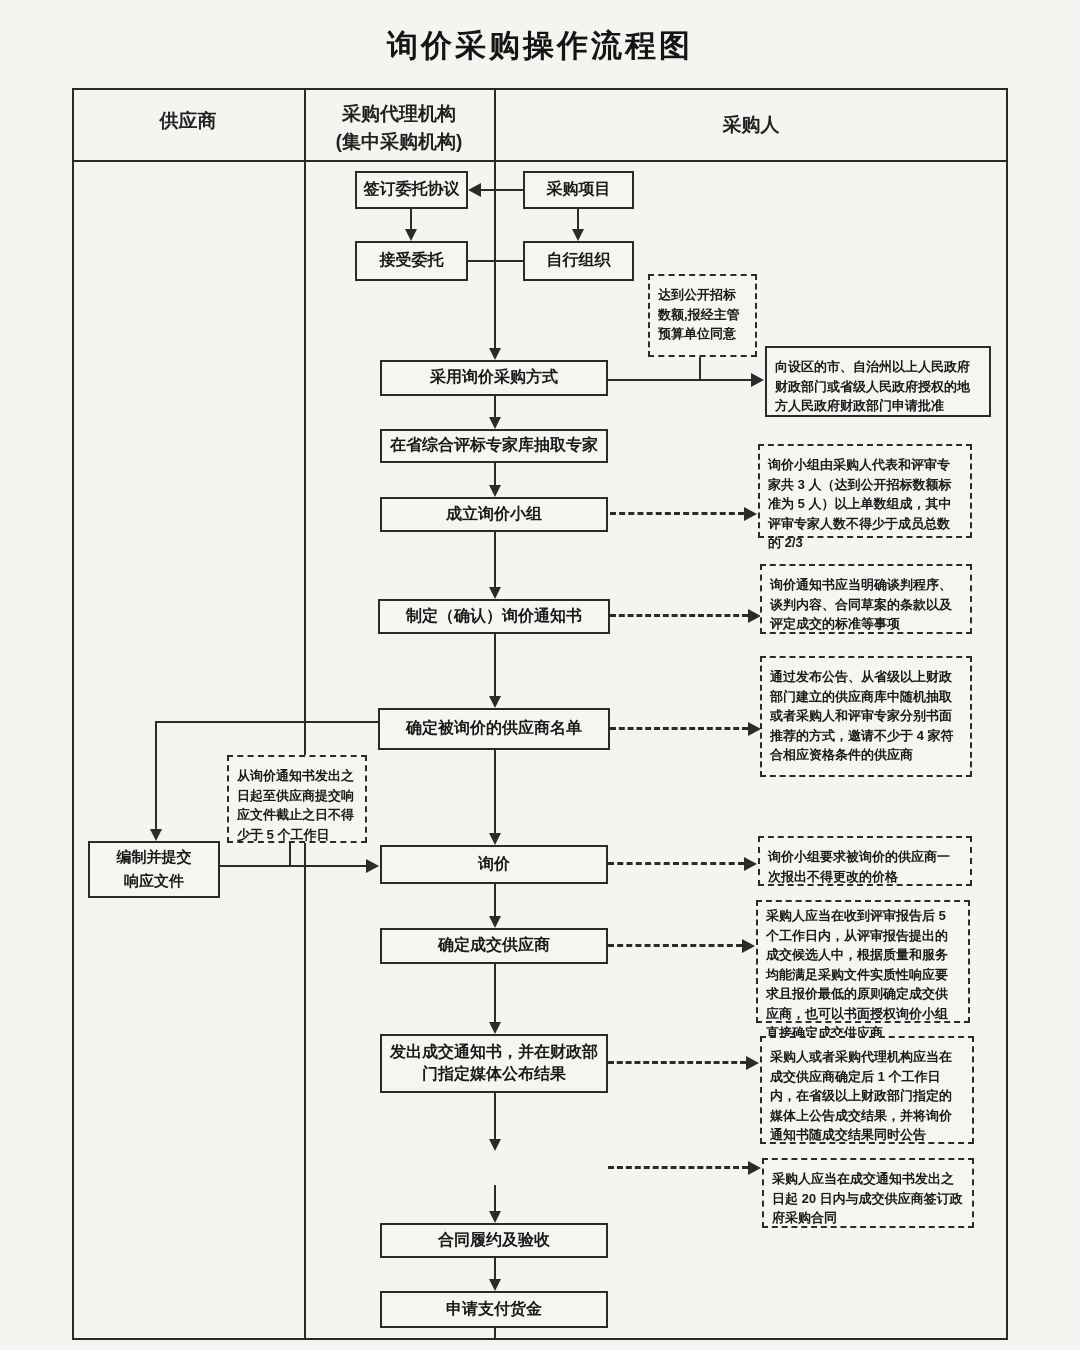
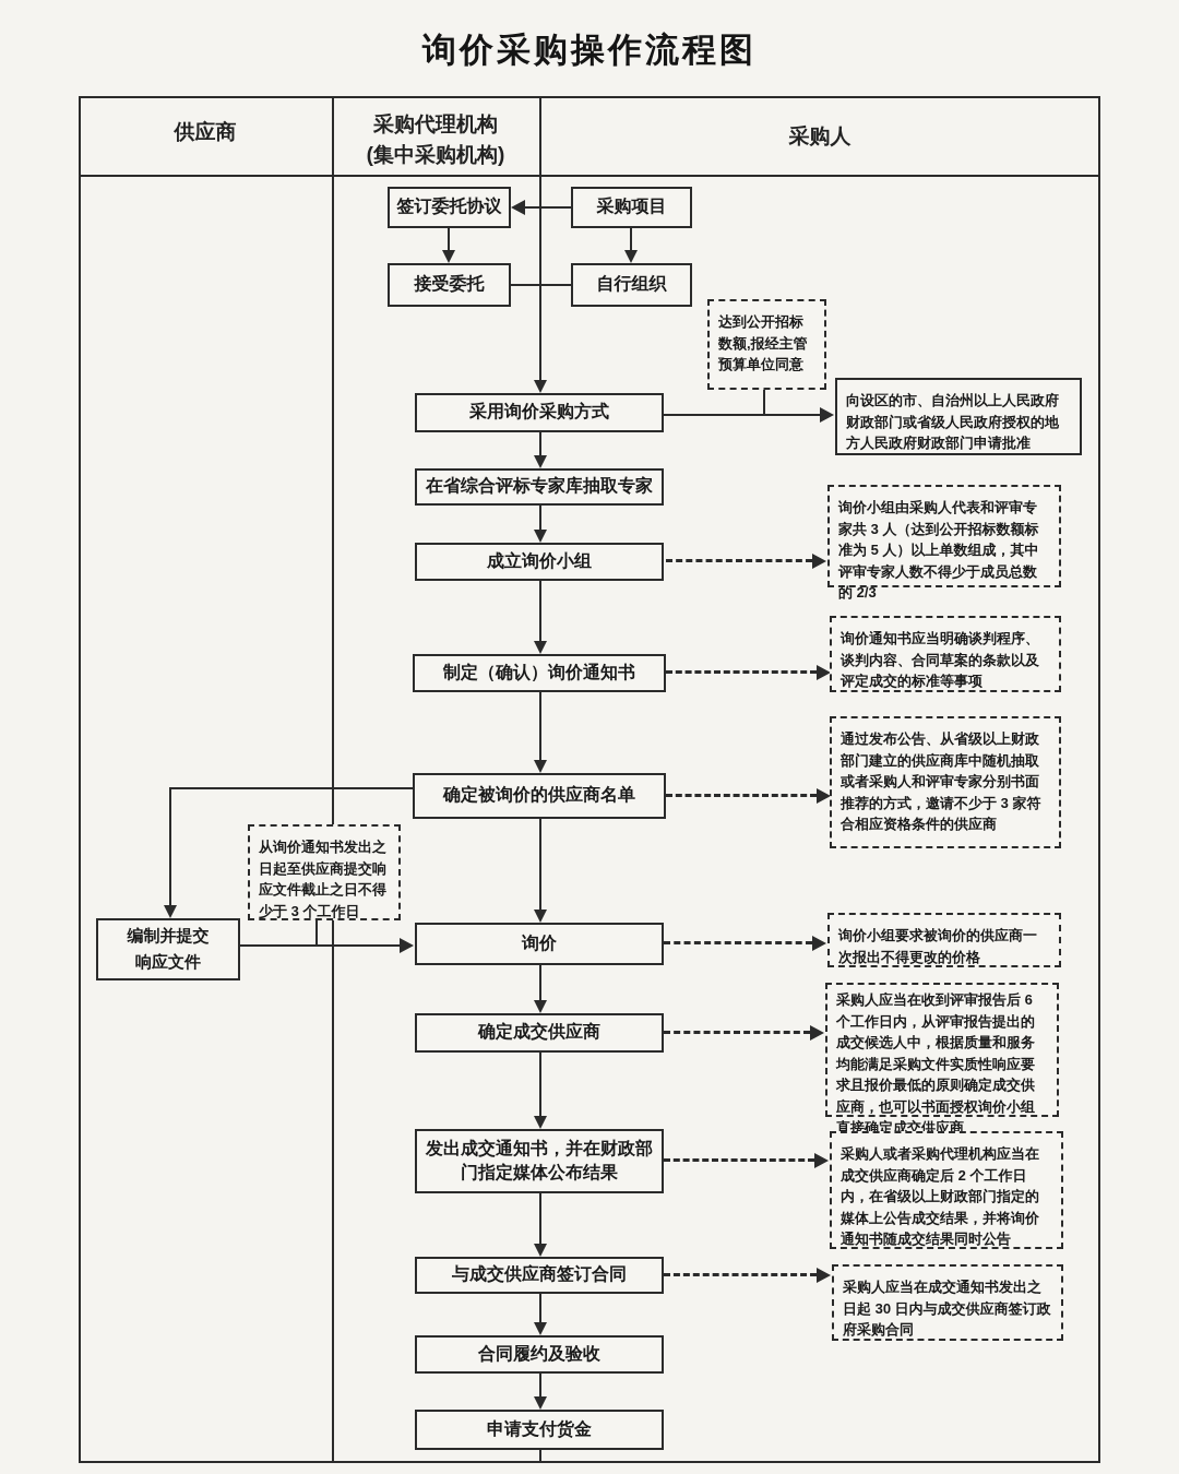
  询价采购操作流程图
  供应商
  采购代理机构
  (集中采购机构)
  采购人
  签订委托协议
  采购项目
  接受委托
  自行组织
  采用询价采购方式
  在省综合评标专家库抽取专家
  成立询价小组
  制定（确认）询价通知书
  确定被询价的供应商名单
  询价
  确定成交供应商
  发出成交通知书，并在财政部门指定媒体公布结果
+ 与成交供应商签订合同
  合同履约及验收
  申请支付货金
  编制并提交
  响应文件
  达到公开招标数额,报经主管预算单位同意
  向设区的市、自治州以上人民政府财政部门或省级人民政府授权的地方人民政府财政部门申请批准
  询价小组由采购人代表和评审专家共 3 人（达到公开招标数额标准为 5 人）以上单数组成，其中评审专家人数不得少于成员总数的 2/3
  询价通知书应当明确谈判程序、谈判内容、合同草案的条款以及评定成交的标准等事项
- 通过发布公告、从省级以上财政部门建立的供应商库中随机抽取或者采购人和评审专家分别书面推荐的方式，邀请不少于 4 家符合相应资格条件的供应商
+ 通过发布公告、从省级以上财政部门建立的供应商库中随机抽取或者采购人和评审专家分别书面推荐的方式，邀请不少于 3 家符合相应资格条件的供应商
- 从询价通知书发出之日起至供应商提交响应文件截止之日不得少于 5 个工作日
+ 从询价通知书发出之日起至供应商提交响应文件截止之日不得少于 3 个工作日
  询价小组要求被询价的供应商一次报出不得更改的价格
- 采购人应当在收到评审报告后 5 个工作日内，从评审报告提出的成交候选人中，根据质量和服务均能满足采购文件实质性响应要求且报价最低的原则确定成交供应商，也可以书面授权询价小组直接确定成交供应商
+ 采购人应当在收到评审报告后 6 个工作日内，从评审报告提出的成交候选人中，根据质量和服务均能满足采购文件实质性响应要求且报价最低的原则确定成交供应商，也可以书面授权询价小组直接确定成交供应商
- 采购人或者采购代理机构应当在成交供应商确定后 1 个工作日内，在省级以上财政部门指定的媒体上公告成交结果，并将询价通知书随成交结果同时公告
+ 采购人或者采购代理机构应当在成交供应商确定后 2 个工作日内，在省级以上财政部门指定的媒体上公告成交结果，并将询价通知书随成交结果同时公告
- 采购人应当在成交通知书发出之日起 20 日内与成交供应商签订政府采购合同
+ 采购人应当在成交通知书发出之日起 30 日内与成交供应商签订政府采购合同
